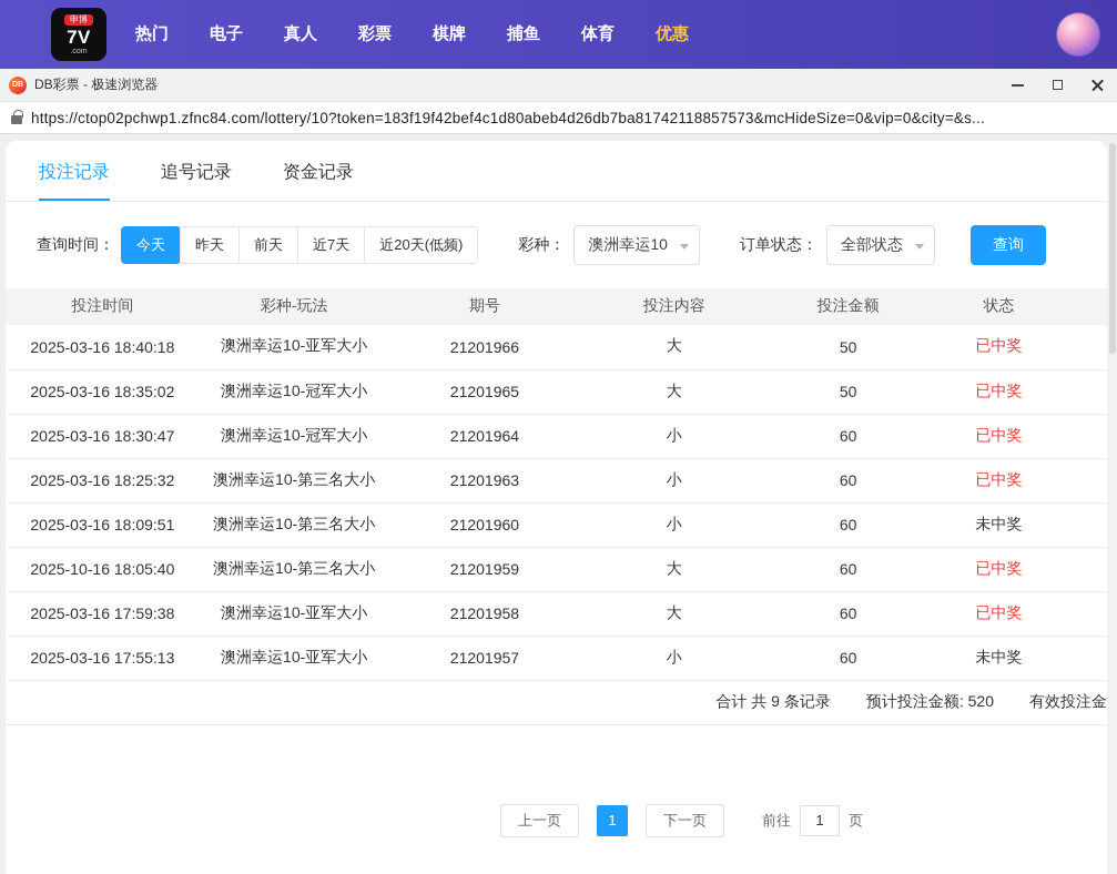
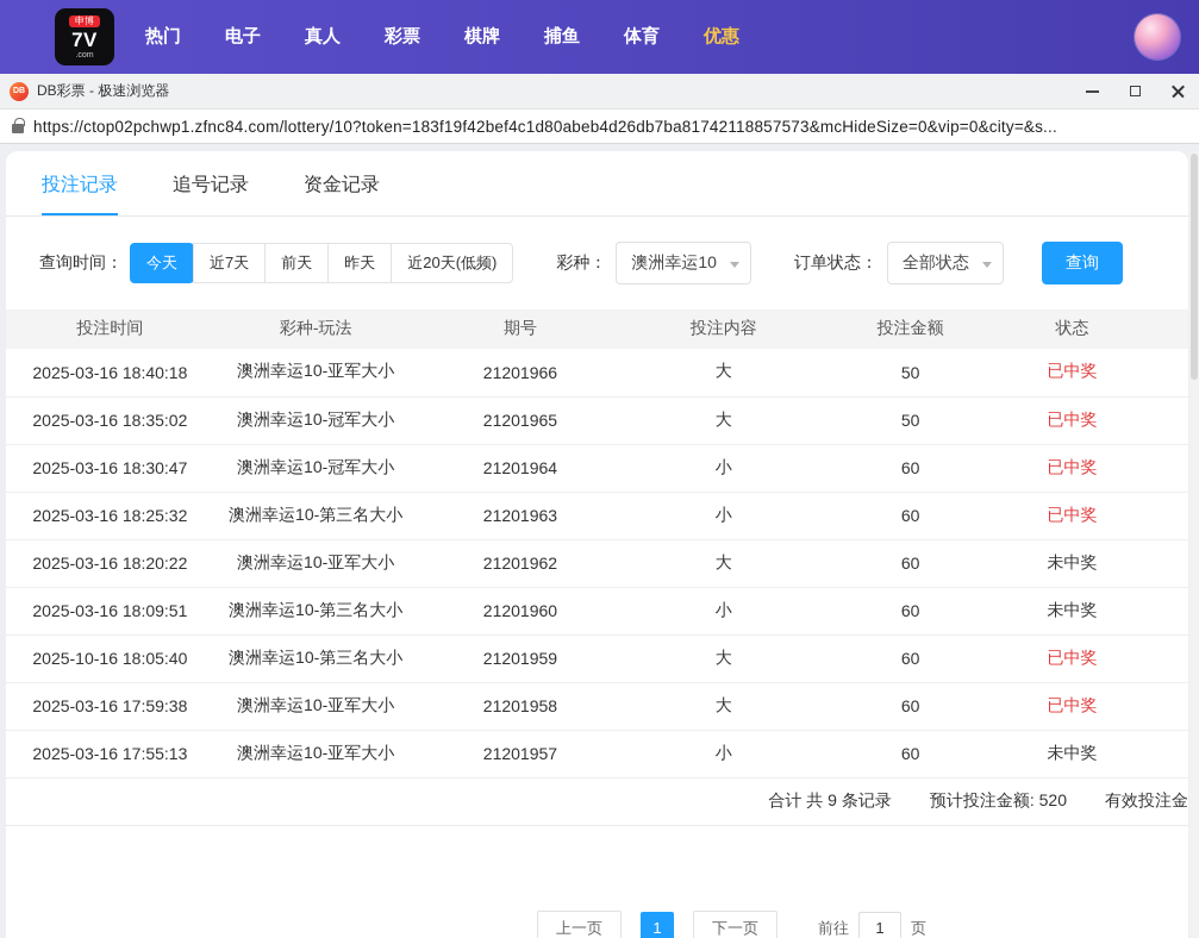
  申博
  7V
  热门
  电子
  真人
  彩票
  棋牌
  捕鱼
  体育
  优惠
  DB彩票 - 极速浏览器
  https://ctop02pchwp1.zfnc84.com/lottery/10?token=183f19f42bef4c1d80abeb4d26db7ba81742118857573&mcHideSize=0&vip=0&city=&s...
  投注记录
  追号记录
  资金记录
  查询时间：
  今天
- 昨天
+ 近7天
  前天
- 近7天
+ 昨天
  近20天(低频)
  彩种：
  澳洲幸运10
  订单状态：
  全部状态
  查询
  投注时间	彩种-玩法	期号	投注内容	投注金额	状态
  2025-03-16 18:40:18	澳洲幸运10-亚军大小	21201966	大	50	已中奖
  2025-03-16 18:35:02	澳洲幸运10-冠军大小	21201965	大	50	已中奖
  2025-03-16 18:30:47	澳洲幸运10-冠军大小	21201964	小	60	已中奖
  2025-03-16 18:25:32	澳洲幸运10-第三名大小	21201963	小	60	已中奖
+ 2025-03-16 18:20:22	澳洲幸运10-亚军大小	21201962	大	60	未中奖
  2025-03-16 18:09:51	澳洲幸运10-第三名大小	21201960	小	60	未中奖
  2025-10-16 18:05:40	澳洲幸运10-第三名大小	21201959	大	60	已中奖
  2025-03-16 17:59:38	澳洲幸运10-亚军大小	21201958	大	60	已中奖
  2025-03-16 17:55:13	澳洲幸运10-亚军大小	21201957	小	60	未中奖
  合计 共 9 条记录
  预计投注金额: 520
  有效投注金
  上一页
  1
  下一页
  前往
  1
  页
